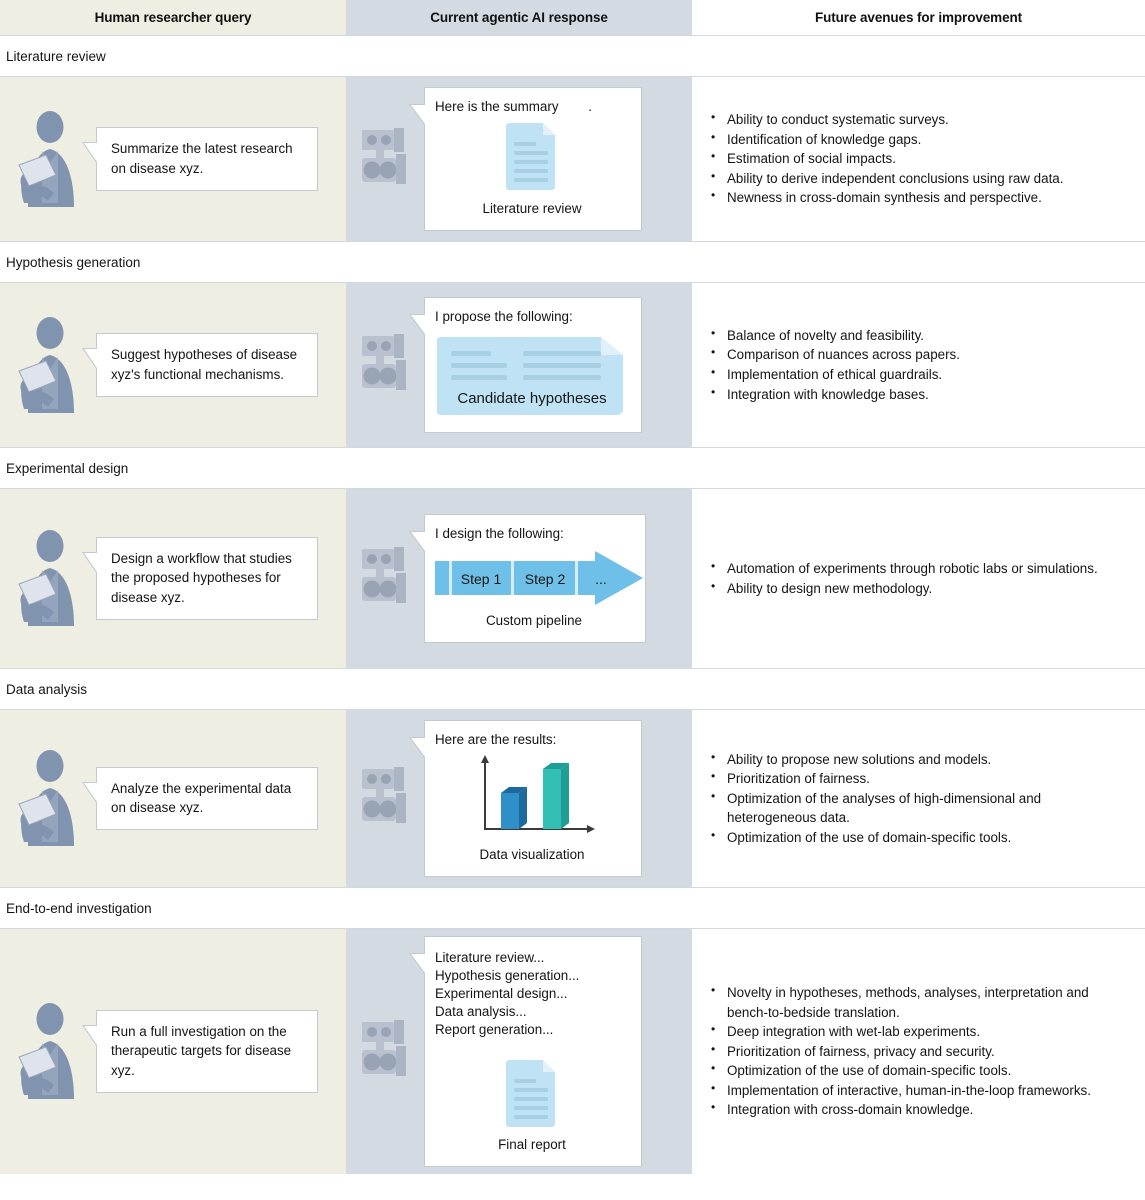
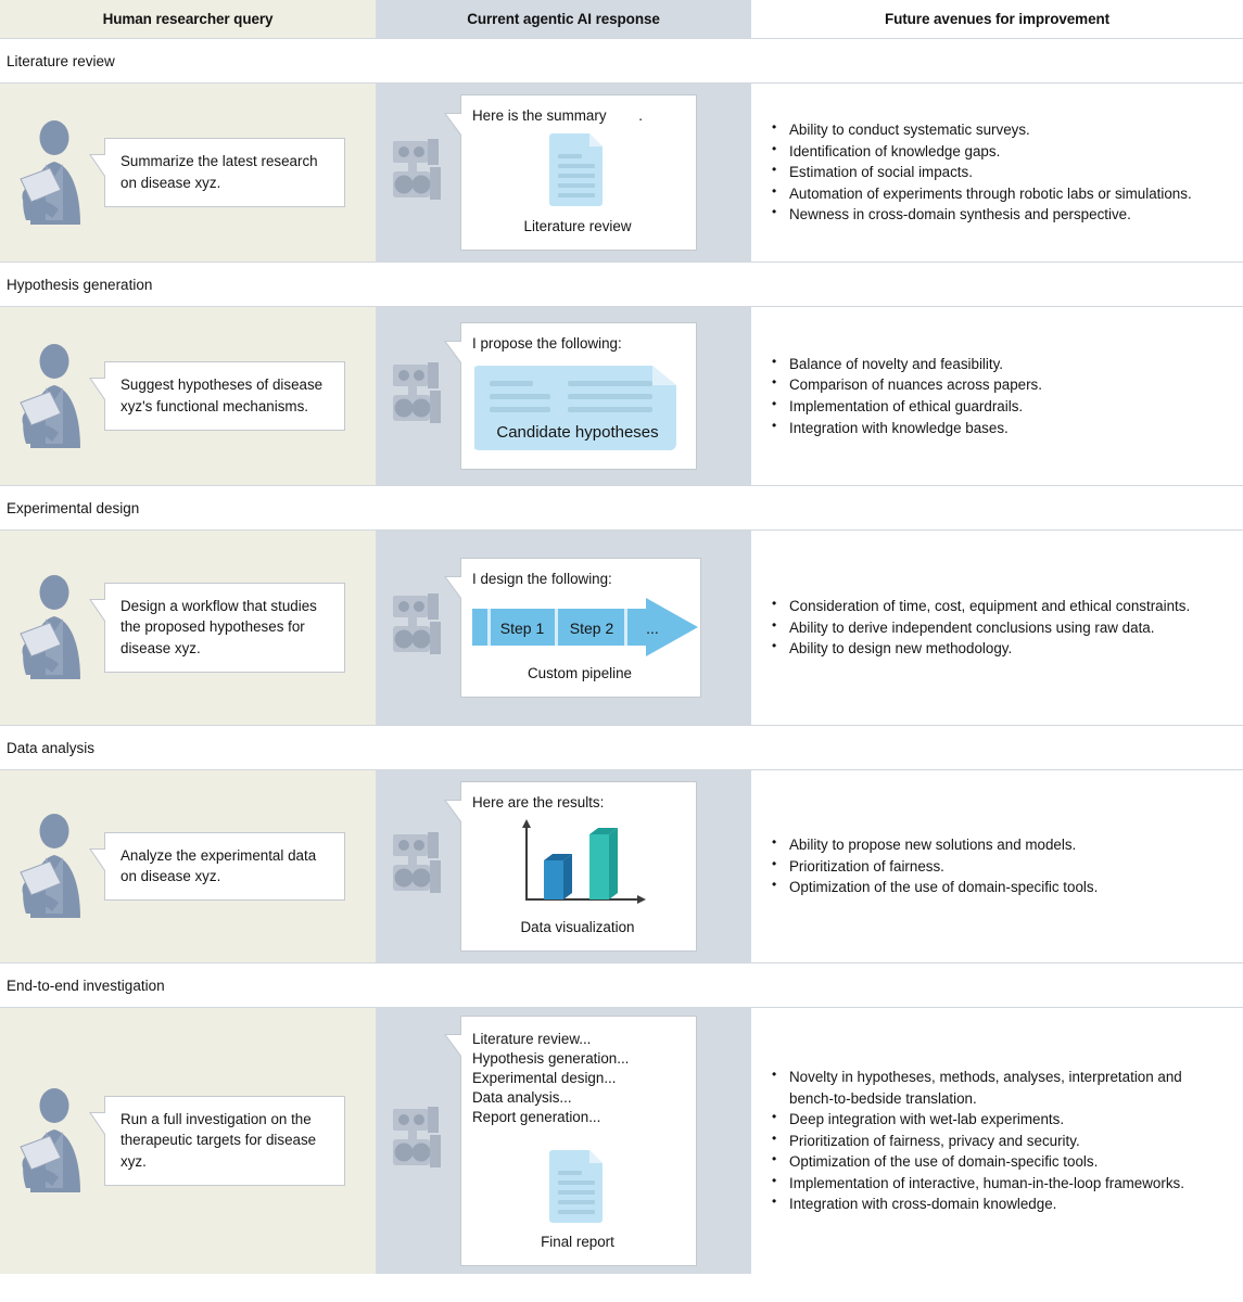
  Human researcher query
  Current agentic AI response
  Future avenues for improvement
  Literature review
  Summarize the latest research on disease xyz.
  Here is the summary .
  Literature review
  Ability to conduct systematic surveys.
  Identification of knowledge gaps.
  Estimation of social impacts.
- Ability to derive independent conclusions using raw data.
+ Automation of experiments through robotic labs or simulations.
  Newness in cross-domain synthesis and perspective.
  Hypothesis generation
  Suggest hypotheses of disease xyz's functional mechanisms.
  I propose the following:
  Candidate hypotheses
  Balance of novelty and feasibility.
  Comparison of nuances across papers.
  Implementation of ethical guardrails.
  Integration with knowledge bases.
  Experimental design
  Design a workflow that studies the proposed hypotheses for disease xyz.
  I design the following:
  Step 1
  Step 2
  ...
  Custom pipeline
+ Consideration of time, cost, equipment and ethical constraints.
- Automation of experiments through robotic labs or simulations.
+ Ability to derive independent conclusions using raw data.
  Ability to design new methodology.
  Data analysis
  Analyze the experimental data on disease xyz.
  Here are the results:
  Data visualization
  Ability to propose new solutions and models.
  Prioritization of fairness.
- Optimization of the analyses of high-dimensional and heterogeneous data.
  Optimization of the use of domain-specific tools.
  End-to-end investigation
  Run a full investigation on the therapeutic targets for disease xyz.
  Literature review...
  Hypothesis generation...
  Experimental design...
  Data analysis...
  Report generation...
  Final report
  Novelty in hypotheses, methods, analyses, interpretation and bench-to-bedside translation.
  Deep integration with wet-lab experiments.
  Prioritization of fairness, privacy and security.
  Optimization of the use of domain-specific tools.
  Implementation of interactive, human-in-the-loop frameworks.
  Integration with cross-domain knowledge.
